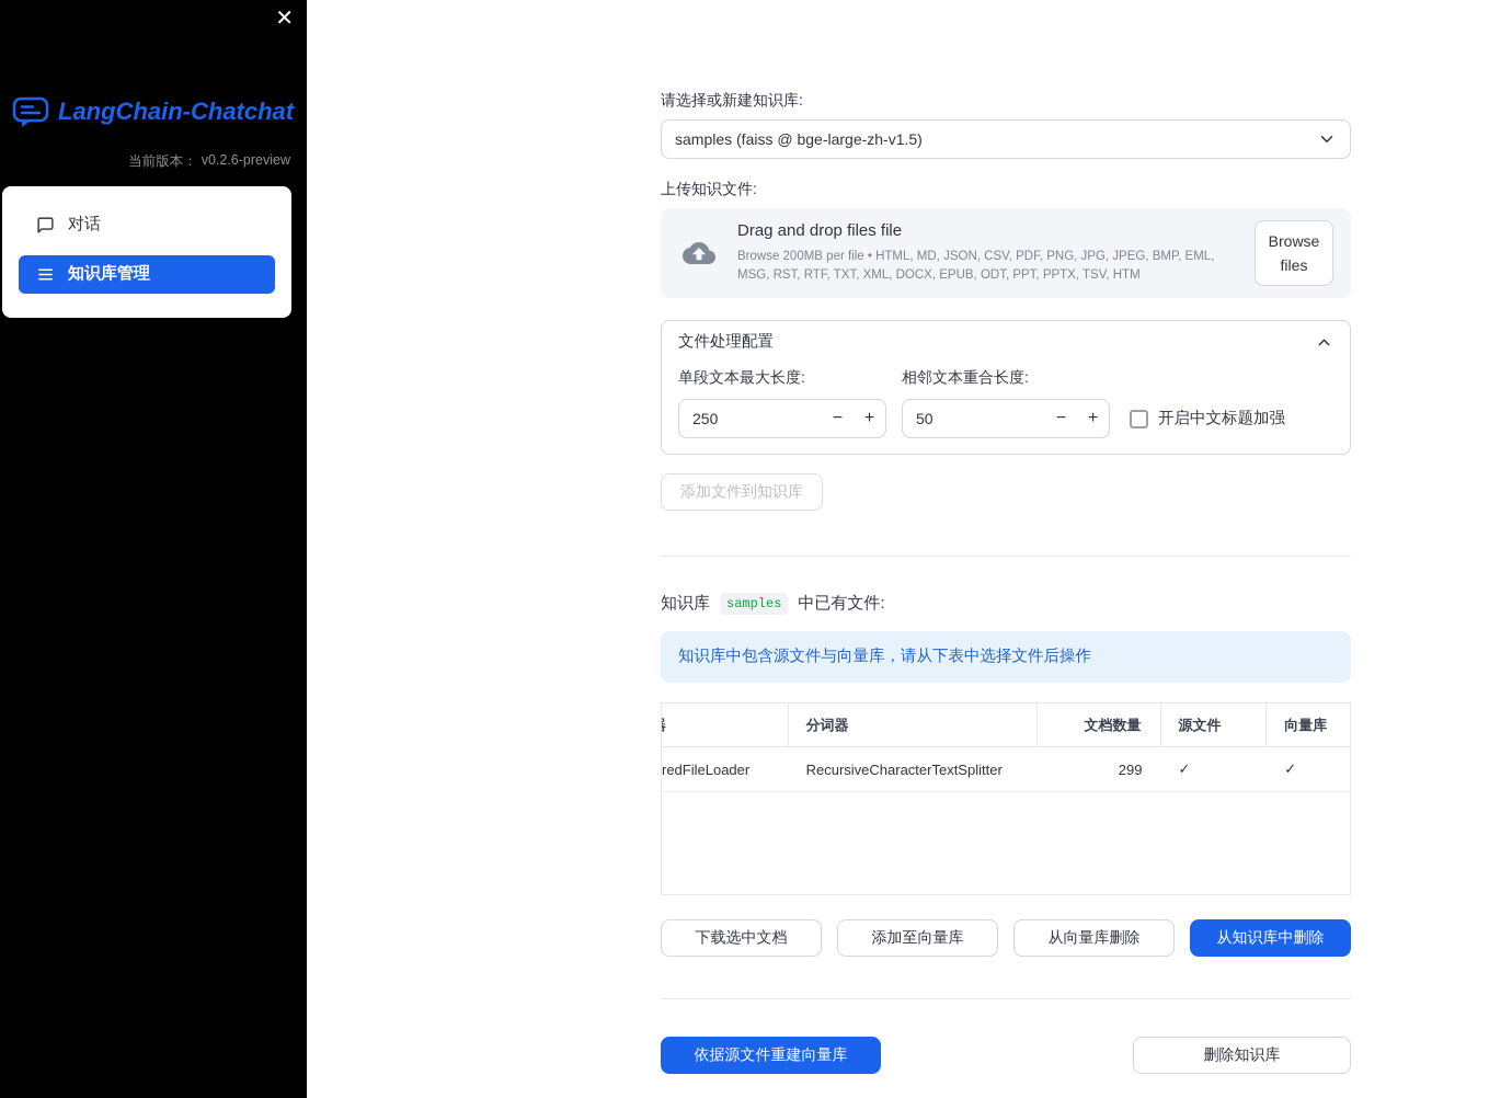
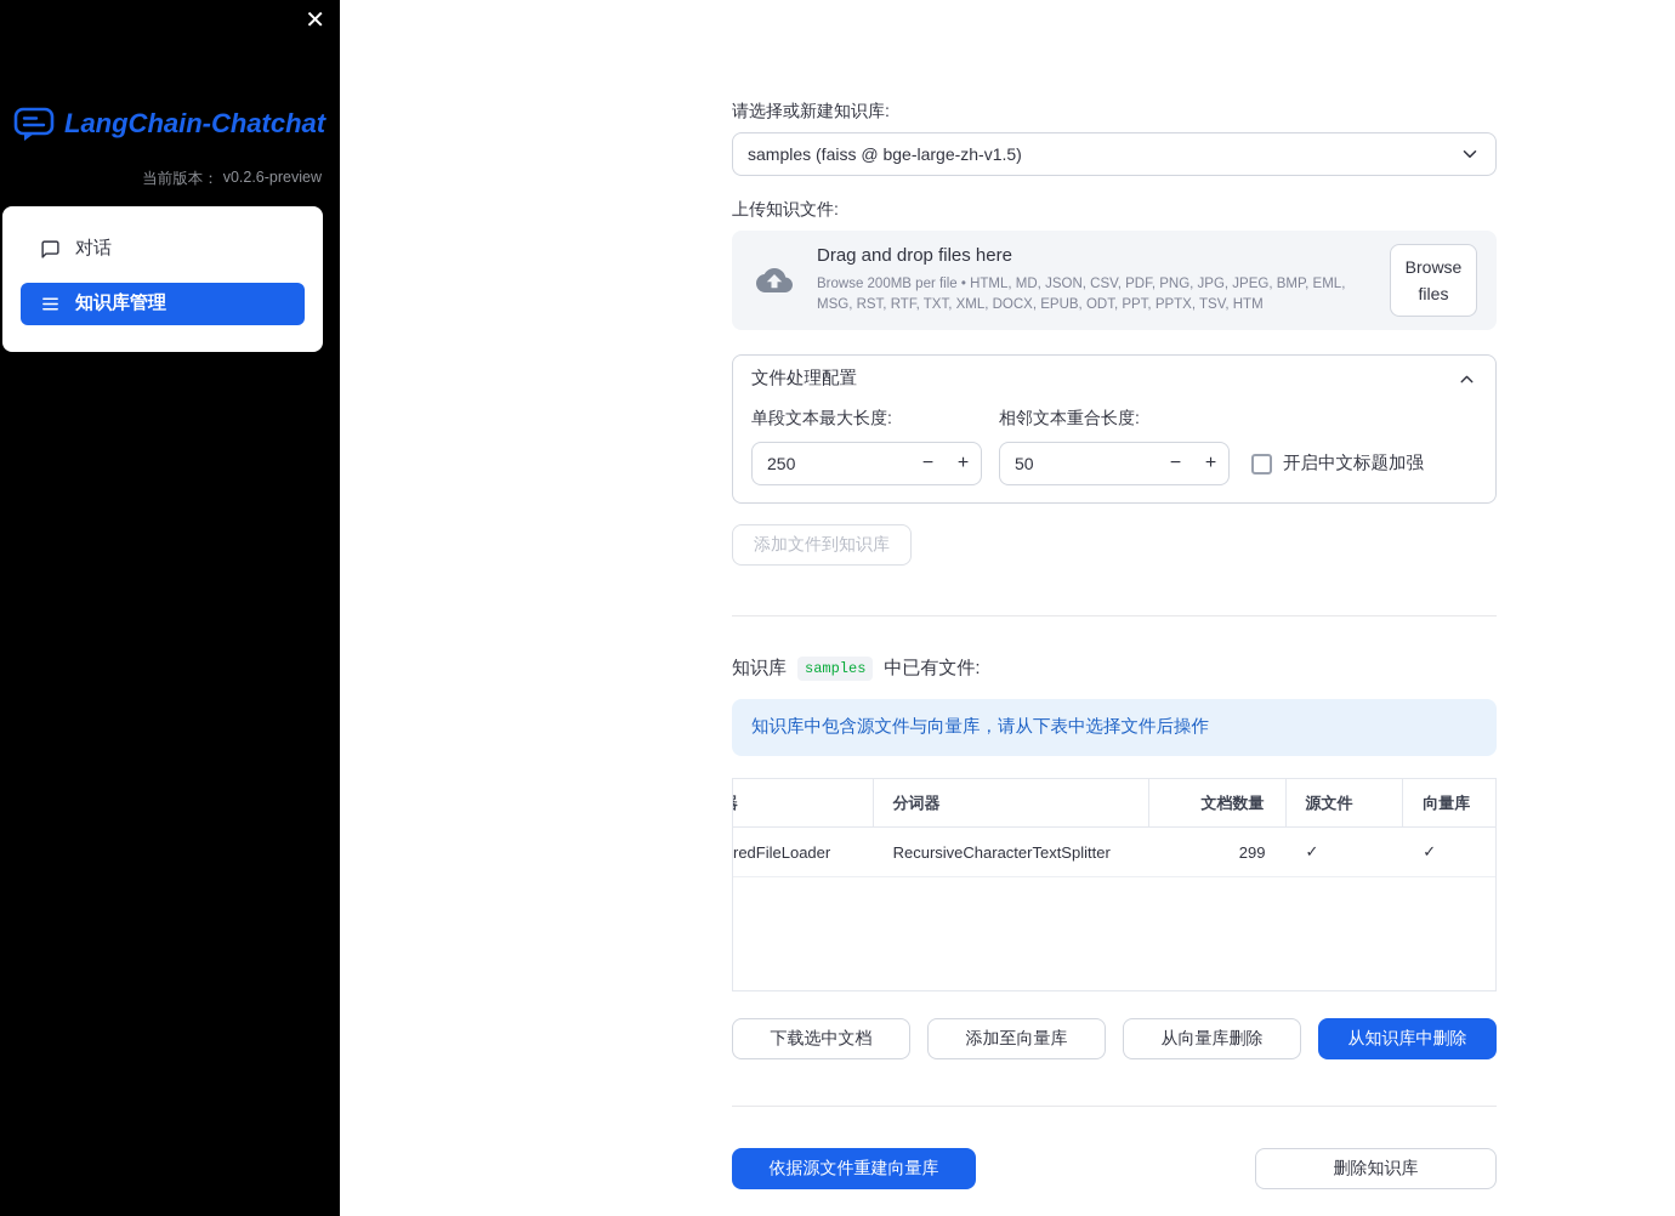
  ✕
  LangChain-Chatchat
  当前版本：
  v0.2.6-preview
  对话
  知识库管理
  请选择或新建知识库:
  samples (faiss @ bge-large-zh-v1.5)
  上传知识文件:
- Drag and drop files file
+ Drag and drop files here
  Browse 200MB per file • HTML, MD, JSON, CSV, PDF, PNG, JPG, JPEG, BMP, EML, MSG, RST, RTF, TXT, XML, DOCX, EPUB, ODT, PPT, PPTX, TSV, HTM
  Browse files
  文件处理配置
  单段文本最大长度:
  250
  −
  +
  相邻文本重合长度:
  50
  −
  +
  开启中文标题加强
  添加文件到知识库
  知识库
  samples
  中已有文件:
  知识库中包含源文件与向量库，请从下表中选择文件后操作
  分词器
  文档数量
  源文件
  向量库
  redFileLoader
  RecursiveCharacterTextSplitter
  299
  ✓
  ✓
  下载选中文档
  添加至向量库
  从向量库删除
  从知识库中删除
  依据源文件重建向量库
  删除知识库
